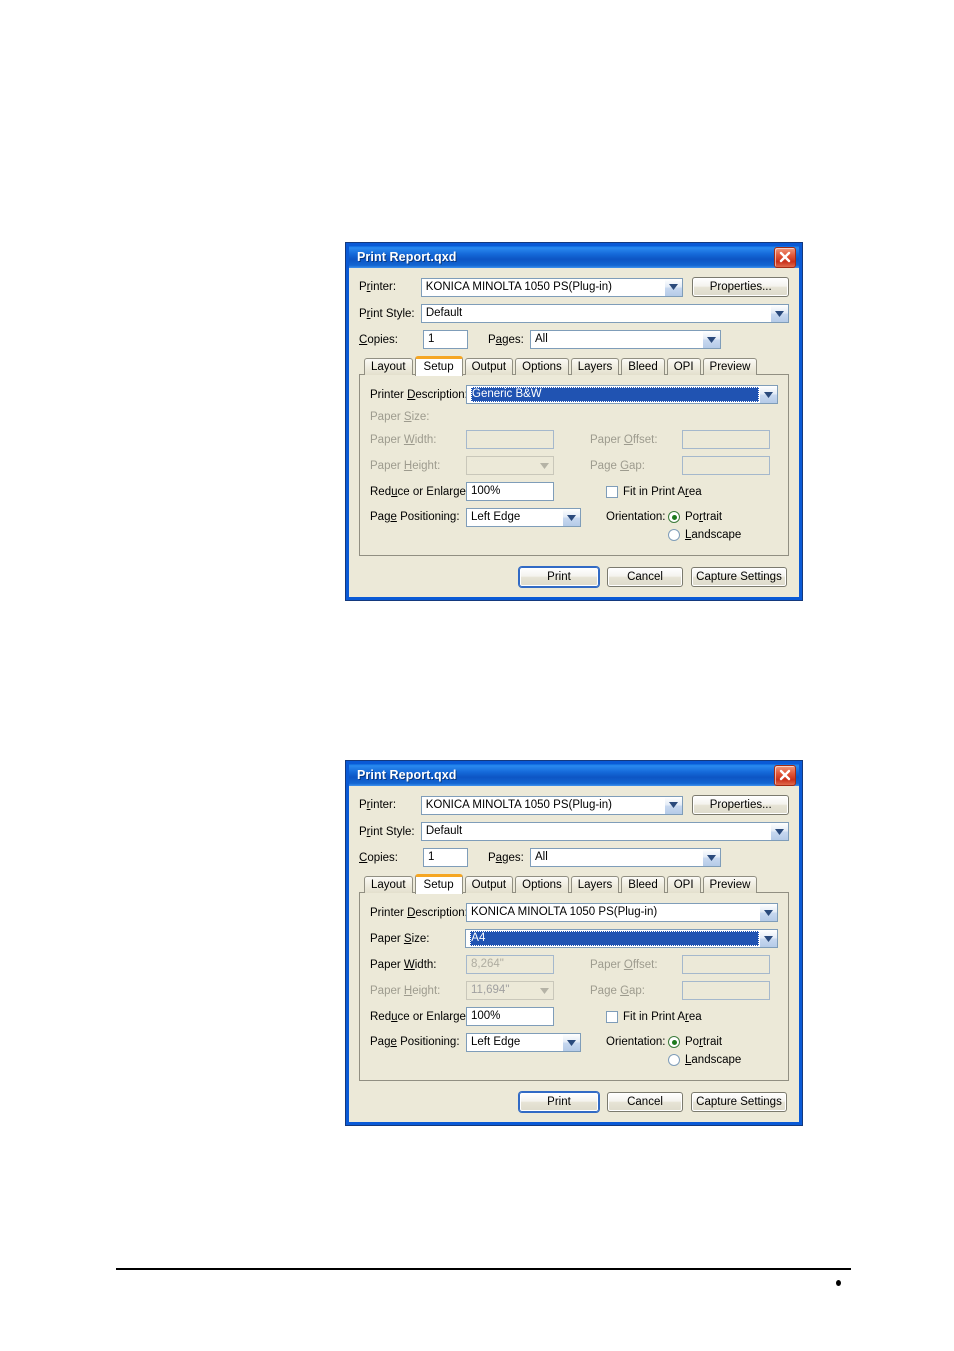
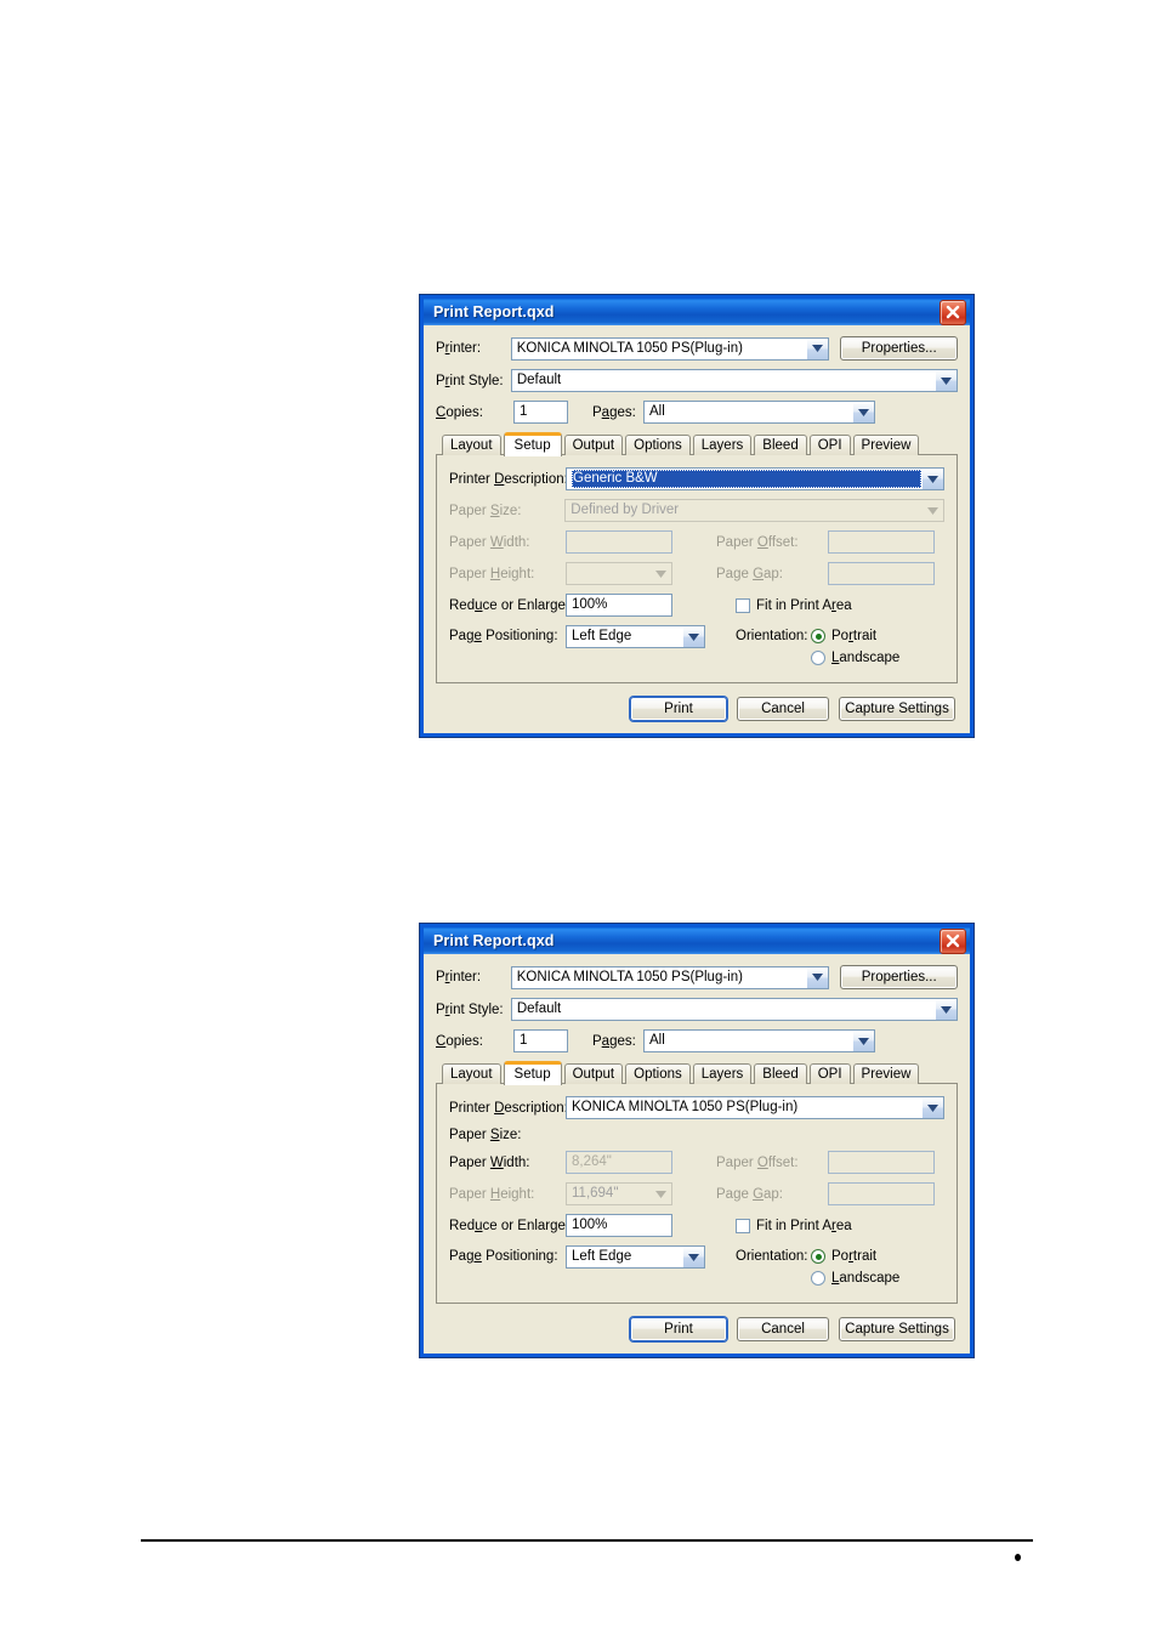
  Print Report.qxd
  Printer:
  KONICA MINOLTA 1050 PS(Plug-in)
  Properties...
  Print Style:
  Default
  Copies:
  1
  Pages:
  All
  Layout
  Setup
  Output
  Options
  Layers
  Bleed
  OPI
  Preview
  Printer Description
  Generic B&W
  Paper Size:
+ Defined by Driver
  Paper Width:
  Paper Offset:
  Paper Height:
  Page Gap:
  Reduce or Enlarge
  100%
  Fit in Print Area
  Page Positioning:
  Left Edge
  Orientation:
  Portrait
  Landscape
  Print
  Cancel
  Capture Settings
  Print Report.qxd
  Printer:
  KONICA MINOLTA 1050 PS(Plug-in)
  Properties...
  Print Style:
  Default
  Copies:
  1
  Pages:
  All
  Layout
  Setup
  Output
  Options
  Layers
  Bleed
  OPI
  Preview
  Printer Description
  KONICA MINOLTA 1050 PS(Plug-in)
  Paper Size:
- A4
  Paper Width:
  8,264"
  Paper Offset:
  Paper Height:
  11,694"
  Page Gap:
  Reduce or Enlarge
  100%
  Fit in Print Area
  Page Positioning:
  Left Edge
  Orientation:
  Portrait
  Landscape
  Print
  Cancel
  Capture Settings
